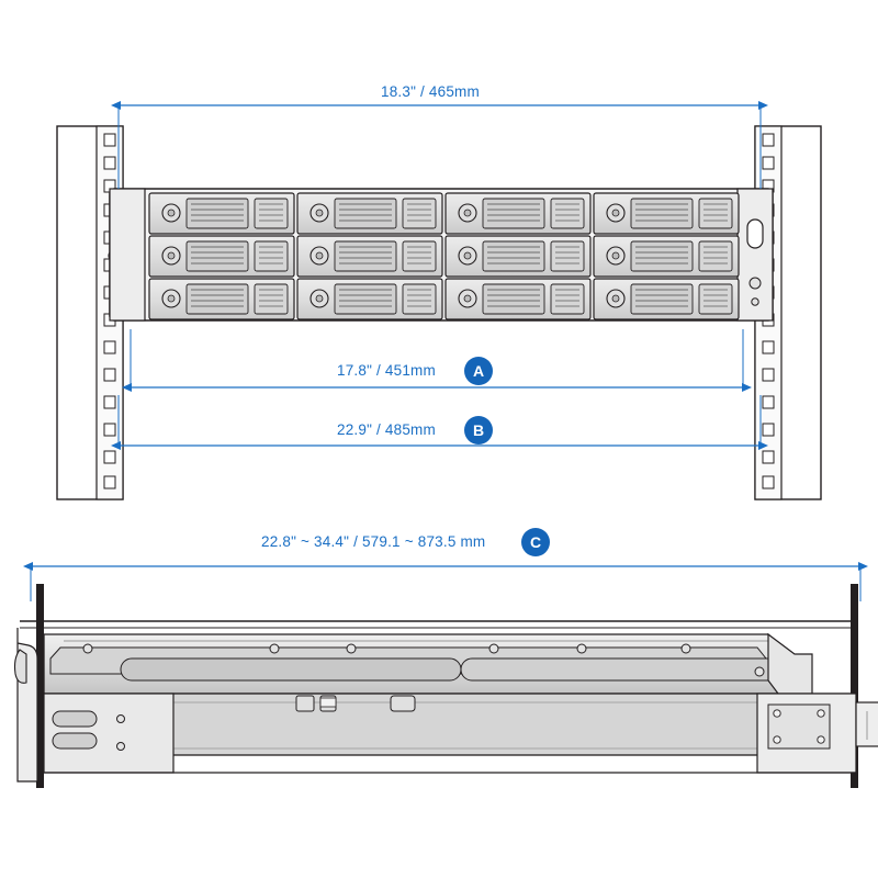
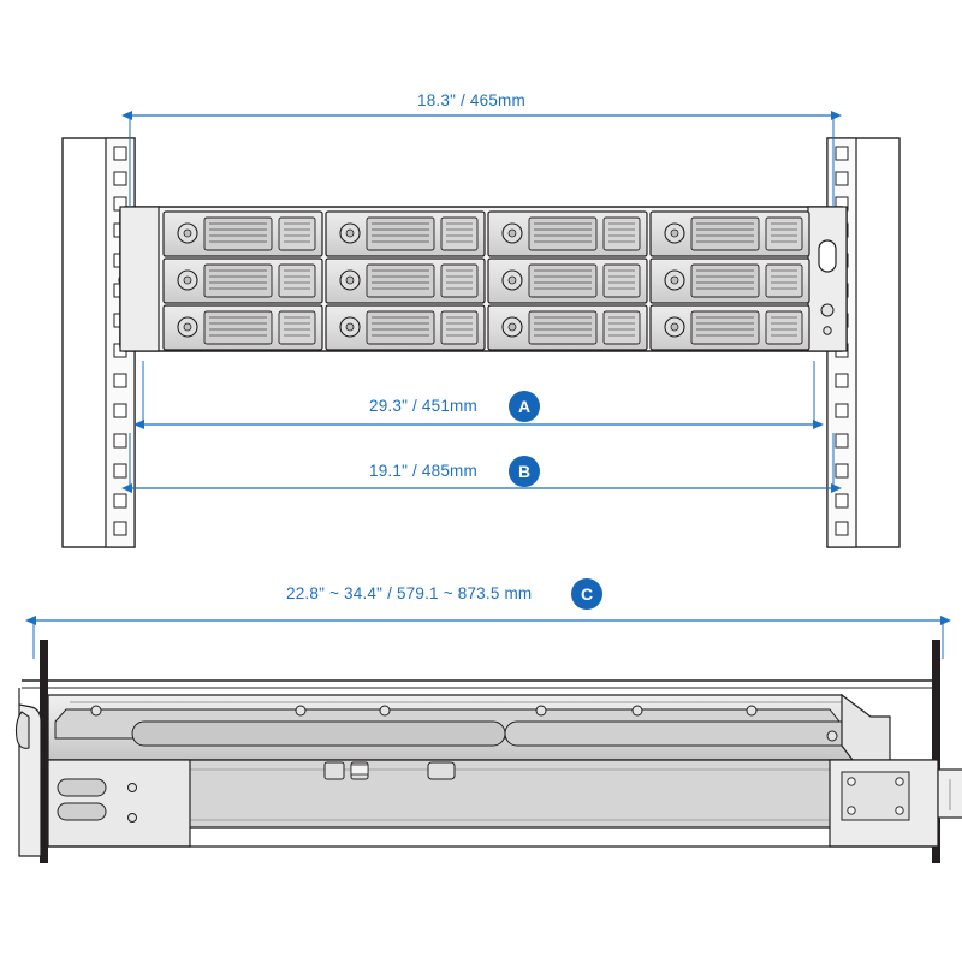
  18.3" / 465mm
- 17.8" / 451mm
+ 29.3" / 451mm
  A
- 22.9" / 485mm
+ 19.1" / 485mm
  B
  22.8" ~ 34.4" / 579.1 ~ 873.5 mm
  C
